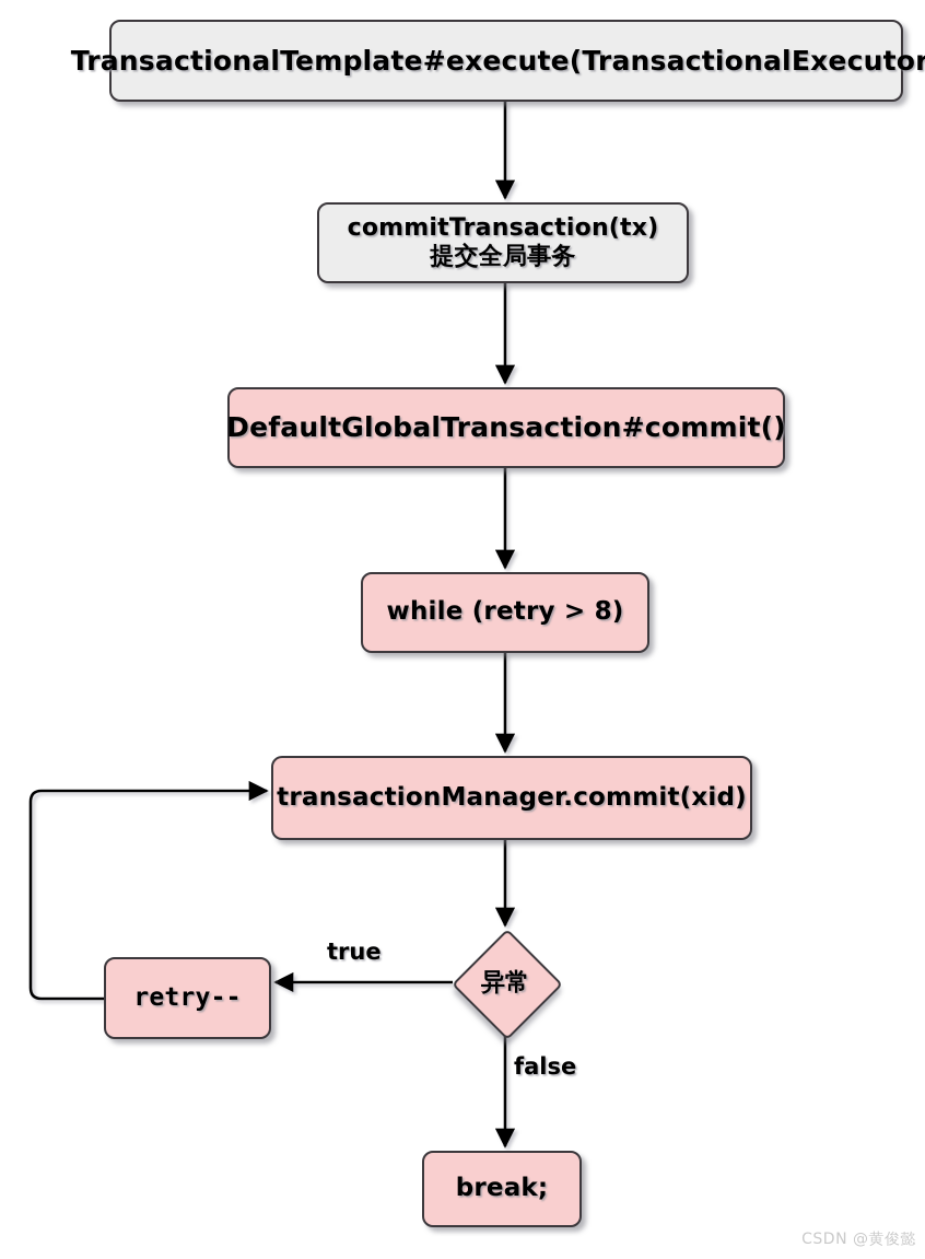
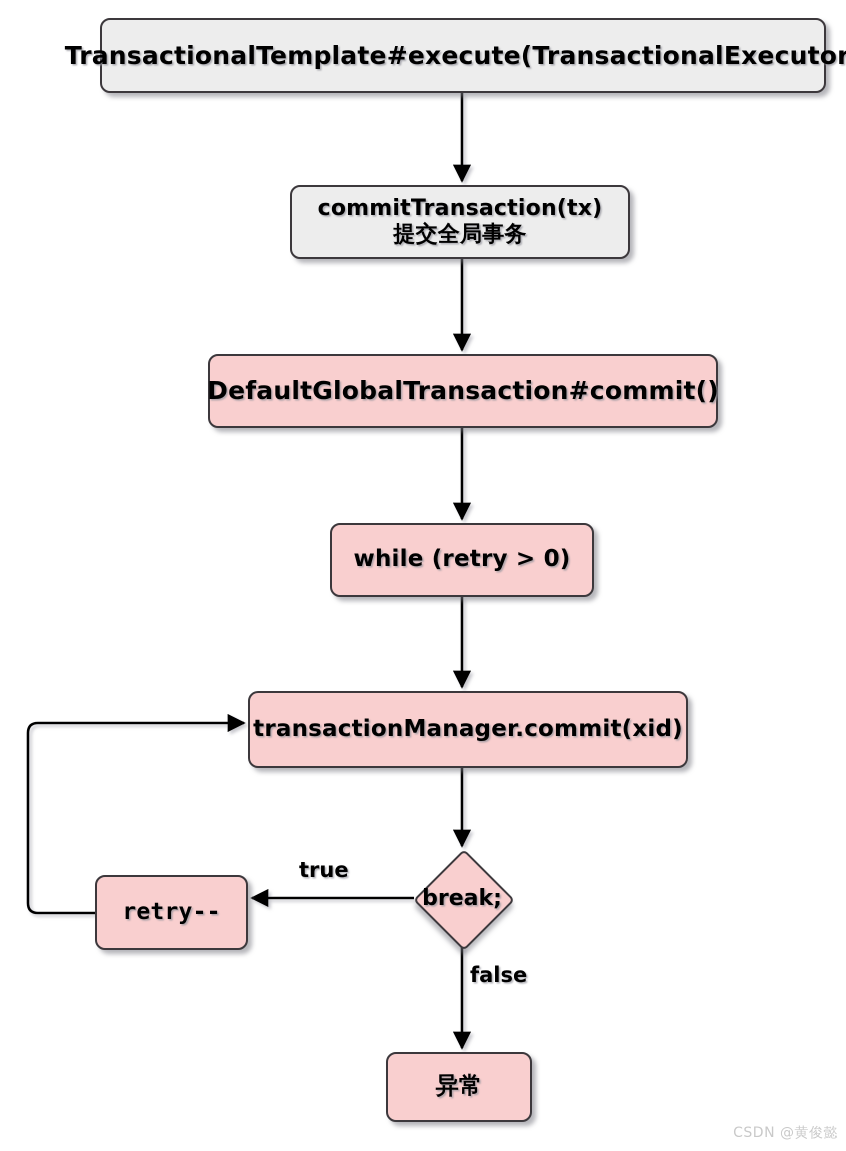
  TransactionalTemplate#execute(TransactionalExecutor
  commitTransaction(tx)
  提交全局事务
  DefaultGlobalTransaction#commit()
- while (retry > 8)
+ while (retry > 0)
  transactionManager.commit(xid)
- 异常
+ break;
  retry--
- break;
+ 异常
  true
  false
  CSDN @黄俊懿
